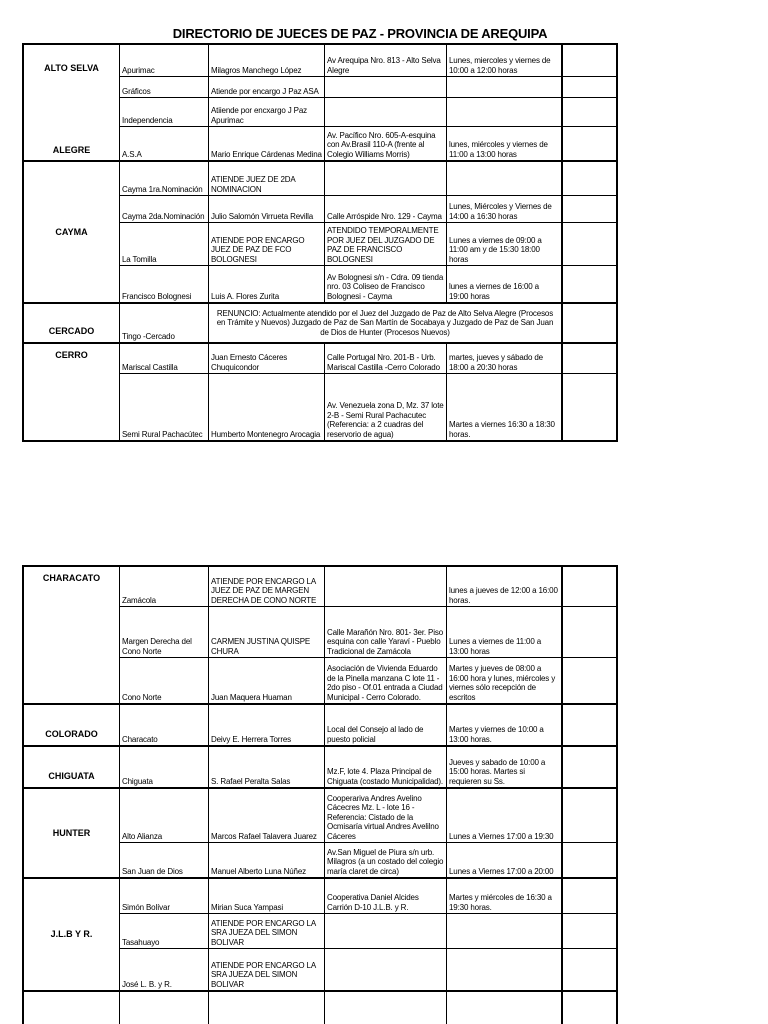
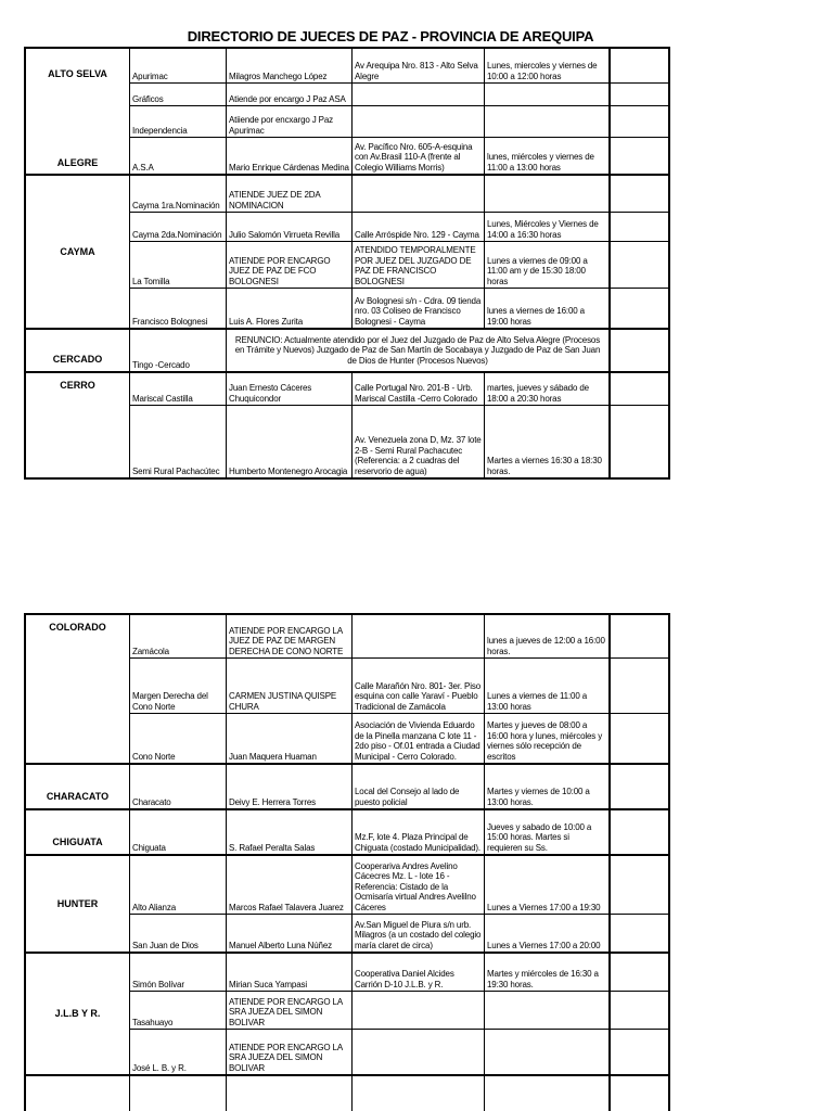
  DIRECTORIO DE JUECES DE PAZ - PROVINCIA DE AREQUIPA
  ALTO SELVA
  ALEGRE
  Apurimac
  Milagros Manchego López
  Av Arequipa Nro. 813 - Alto Selva Alegre
  Lunes, miercoles y viernes de 10:00 a 12:00 horas
  Gráficos
  Atiende por encargo J Paz ASA
  Independencia
  Atiiende por encxargo J Paz Apurimac
  A.S.A
  Mario Enrique Cárdenas Medina
  Av. Pacífico Nro. 605-A-esquina con Av.Brasil 110-A (frente al Colegio Williams Morris)
  lunes, miércoles y viernes de 11:00 a 13:00 horas
  CAYMA
  Cayma 1ra.Nominación
  ATIENDE JUEZ DE 2DA NOMINACION
  Cayma 2da.Nominación
  Julio Salomón Virrueta Revilla
  Calle Arróspide Nro. 129 - Cayma
  Lunes, Miércoles y Viernes de 14:00 a 16:30 horas
  La Tomilla
  ATIENDE POR ENCARGO JUEZ DE PAZ DE FCO BOLOGNESI
  ATENDIDO TEMPORALMENTE POR JUEZ DEL JUZGADO DE PAZ DE FRANCISCO BOLOGNESI
  Lunes a viernes de 09:00 a 11:00 am y de 15:30 18:00 horas
  Francisco Bolognesi
  Luis A. Flores Zurita
  Av Bolognesi s/n - Cdra. 09 tienda nro. 03 Coliseo de Francisco Bolognesi - Cayma
  lunes a viernes de 16:00 a 19:00 horas
  CERCADO
  Tingo -Cercado
  RENUNCIO: Actualmente atendido por el Juez del Juzgado de Paz de Alto Selva Alegre (Procesos en Trámite y Nuevos) Juzgado de Paz de San Martín de Socabaya y Juzgado de Paz de San Juan de Dios de Hunter (Procesos Nuevos)
  CERRO
  Mariscal Castilla
  Juan Ernesto Cáceres Chuquicondor
  Calle Portugal Nro. 201-B - Urb. Mariscal Castilla -Cerro Colorado
  martes, jueves y sábado de 18:00 a 20:30 horas
  Semi Rural Pachacútec
  Humberto Montenegro Arocagia
  Av. Venezuela zona D, Mz. 37 lote 2-B - Semi Rural Pachacutec (Referencia: a 2 cuadras del reservorio de agua)
  Martes a viernes 16:30 a 18:30 horas.
- CHARACATO
+ COLORADO
  Zamácola
  ATIENDE POR ENCARGO LA JUEZ DE PAZ DE MARGEN DERECHA DE CONO NORTE
  lunes a jueves de 12:00 a 16:00 horas.
  Margen Derecha del Cono Norte
  CARMEN JUSTINA QUISPE CHURA
  Calle Marañón Nro. 801- 3er. Piso esquina con calle Yaraví - Pueblo Tradicional de Zamácola
  Lunes a viernes de 11:00 a 13:00 horas
  Cono Norte
  Juan Maquera Huaman
  Asociación de Vivienda Eduardo de la Pinella manzana C lote 11 - 2do piso - Of.01 entrada a Ciudad Municipal - Cerro Colorado.
  Martes y jueves de 08:00 a 16:00 hora y lunes, miércoles y viernes sólo recepción de escritos
- COLORADO
+ CHARACATO
  Characato
  Deivy E. Herrera Torres
  Local del Consejo al lado de puesto policial
  Martes y viernes de 10:00 a 13:00 horas.
  CHIGUATA
  Chiguata
  S. Rafael Peralta Salas
  Mz.F, lote 4. Plaza Principal de Chiguata (costado Municipalidad).
  Jueves y sabado de 10:00 a 15:00 horas. Martes si requieren su Ss.
  HUNTER
  Alto Alianza
  Marcos Rafael Talavera Juarez
  Cooperariva Andres Avelino Cácecres Mz. L - lote 16 - Referencia: Cistado de la Ocmisaría virtual Andres Avelilno Cáceres
  Lunes a Viernes 17:00 a 19:30
  San Juan de Dios
  Manuel Alberto Luna Núñez
  Av.San Miguel de Piura s/n urb. Milagros (a un costado del colegio maría claret de circa)
  Lunes a Viernes 17:00 a 20:00
  J.L.B Y R.
  Simón Bolívar
  Mirian Suca Yampasi
  Cooperativa Daniel Alcides Carrión D-10 J.L.B. y R.
  Martes y miércoles de 16:30 a 19:30 horas.
  Tasahuayo
  ATIENDE POR ENCARGO LA SRA JUEZA DEL SIMON BOLIVAR
  José L. B. y R.
  ATIENDE POR ENCARGO LA SRA JUEZA DEL SIMON BOLIVAR
